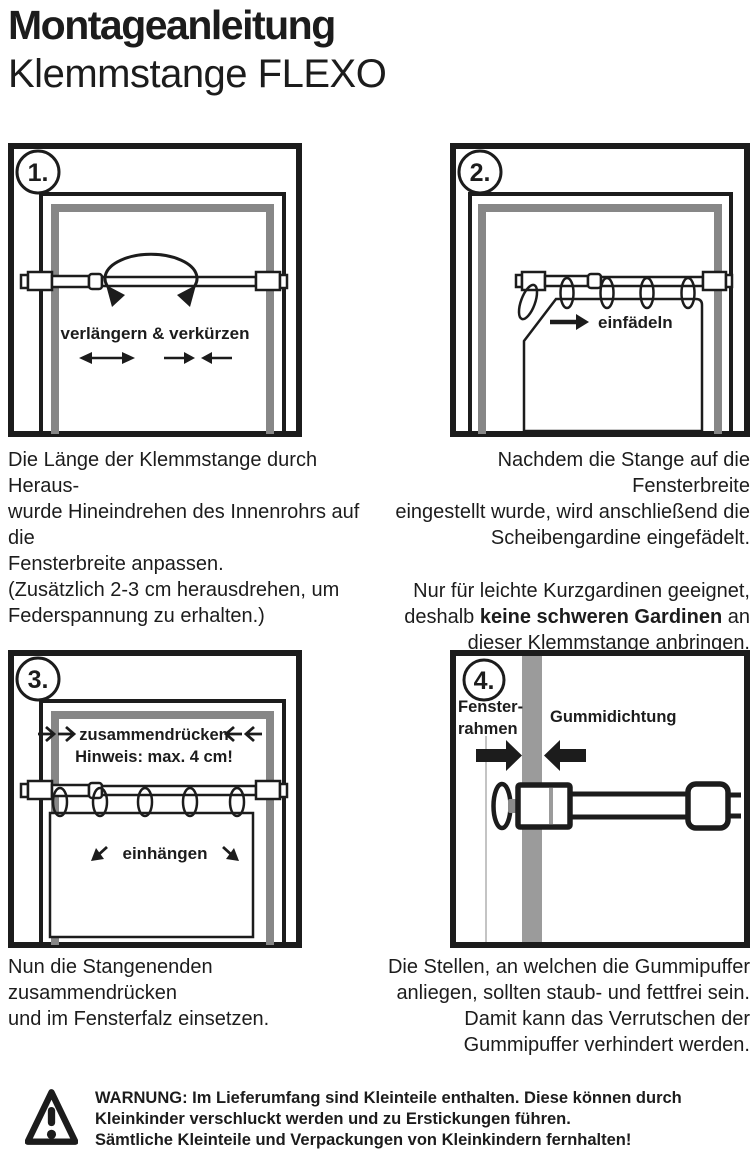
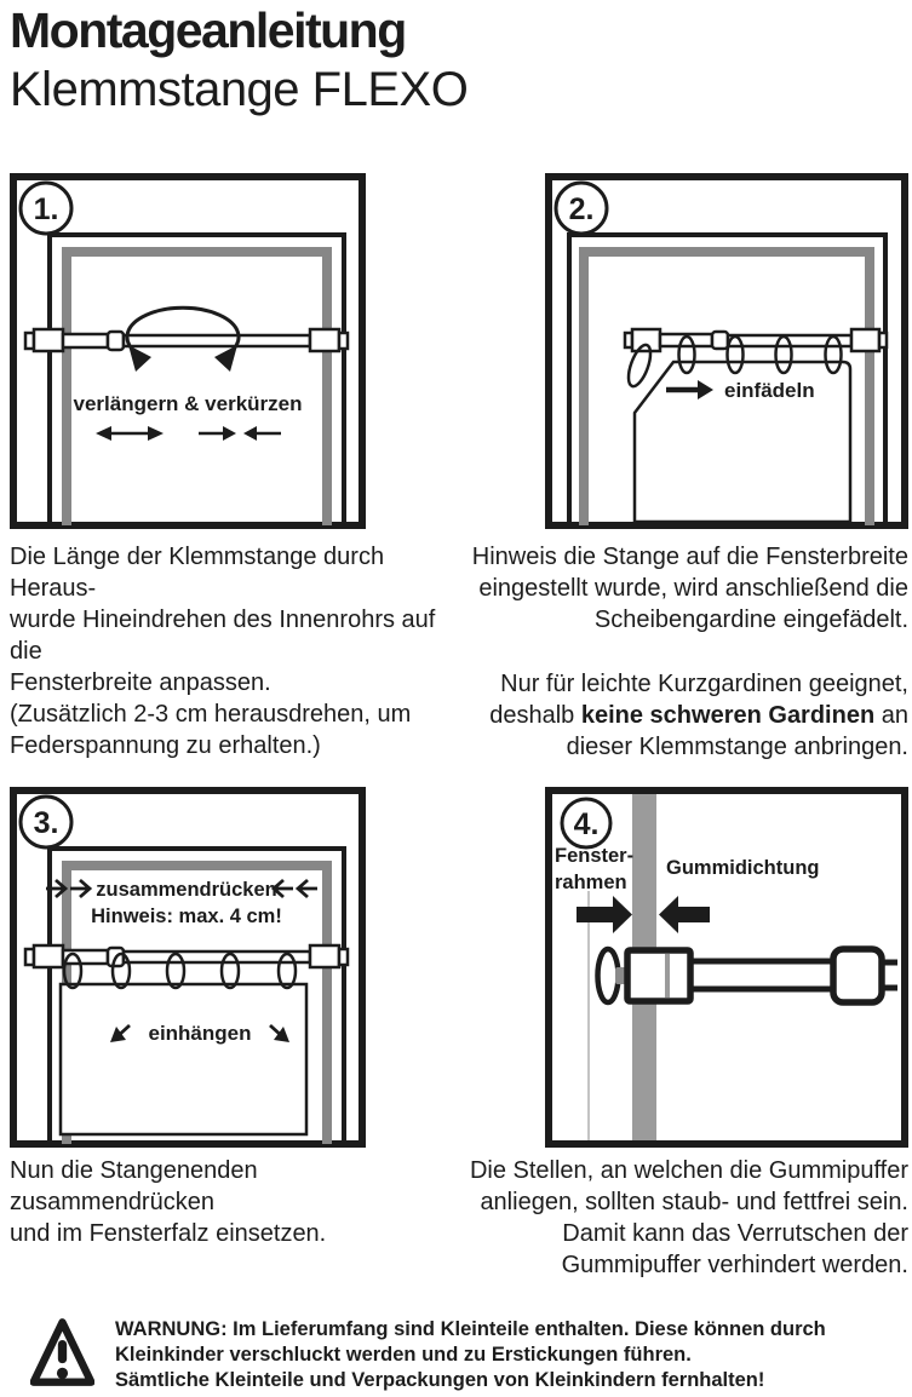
  Montageanleitung
  Klemmstange FLEXO
  verlängern & verkürzen
  1.
  einfädeln
  2.
  Die Länge der Klemmstange durch Heraus-
  wurde Hineindrehen des Innenrohrs auf die
  Fensterbreite anpassen.
  (Zusätzlich 2-3 cm herausdrehen, um
  Federspannung zu erhalten.)
- Nachdem die Stange auf die Fensterbreite
+ Hinweis die Stange auf die Fensterbreite
  eingestellt wurde, wird anschließend die
  Scheibengardine eingefädelt.
  Nur für leichte Kurzgardinen geeignet,
  deshalb keine schweren Gardinen an
  dieser Klemmstange anbringen.
  zusammendrücken
  Hinweis: max. 4 cm!
  einhängen
  3.
  Fenster-
  rahmen
  Gummidichtung
  4.
  Nun die Stangenenden zusammendrücken
  und im Fensterfalz einsetzen.
  Die Stellen, an welchen die Gummipuffer
  anliegen, sollten staub- und fettfrei sein.
  Damit kann das Verrutschen der
  Gummipuffer verhindert werden.
  WARNUNG: Im Lieferumfang sind Kleinteile enthalten. Diese können durch
  Kleinkinder verschluckt werden und zu Erstickungen führen.
  Sämtliche Kleinteile und Verpackungen von Kleinkindern fernhalten!
